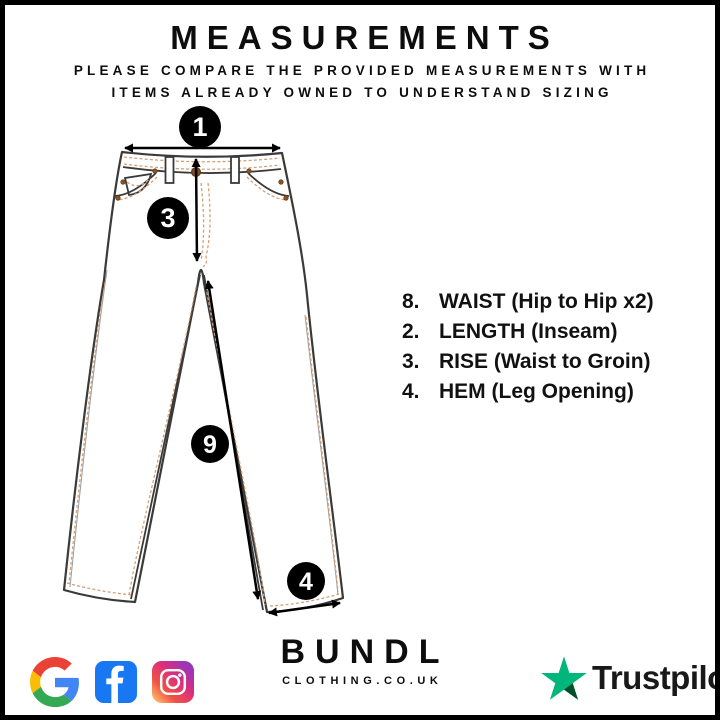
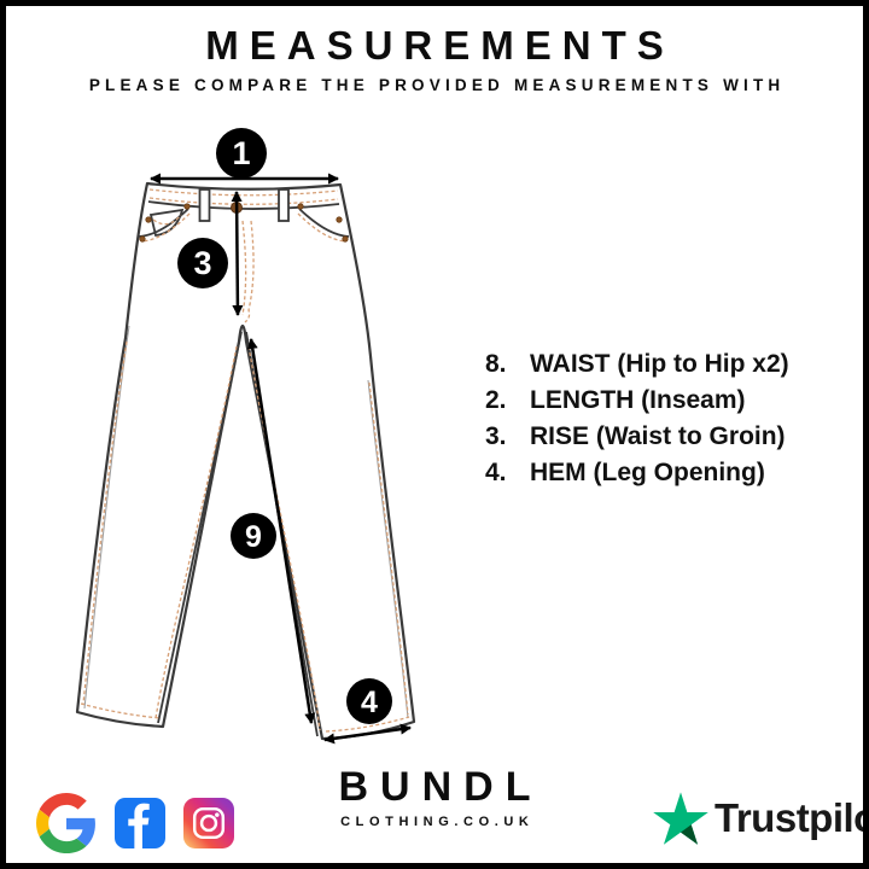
  MEASUREMENTS
  PLEASE COMPARE THE PROVIDED MEASUREMENTS WITH
- ITEMS ALREADY OWNED TO UNDERSTAND SIZING
  1
  3
  9
  4
  8.
  WAIST (Hip to Hip x2)
  2.
  LENGTH (Inseam)
  3.
  RISE (Waist to Groin)
  4.
  HEM (Leg Opening)
  BUNDL
  CLOTHING.CO.UK
  Trustpilo
